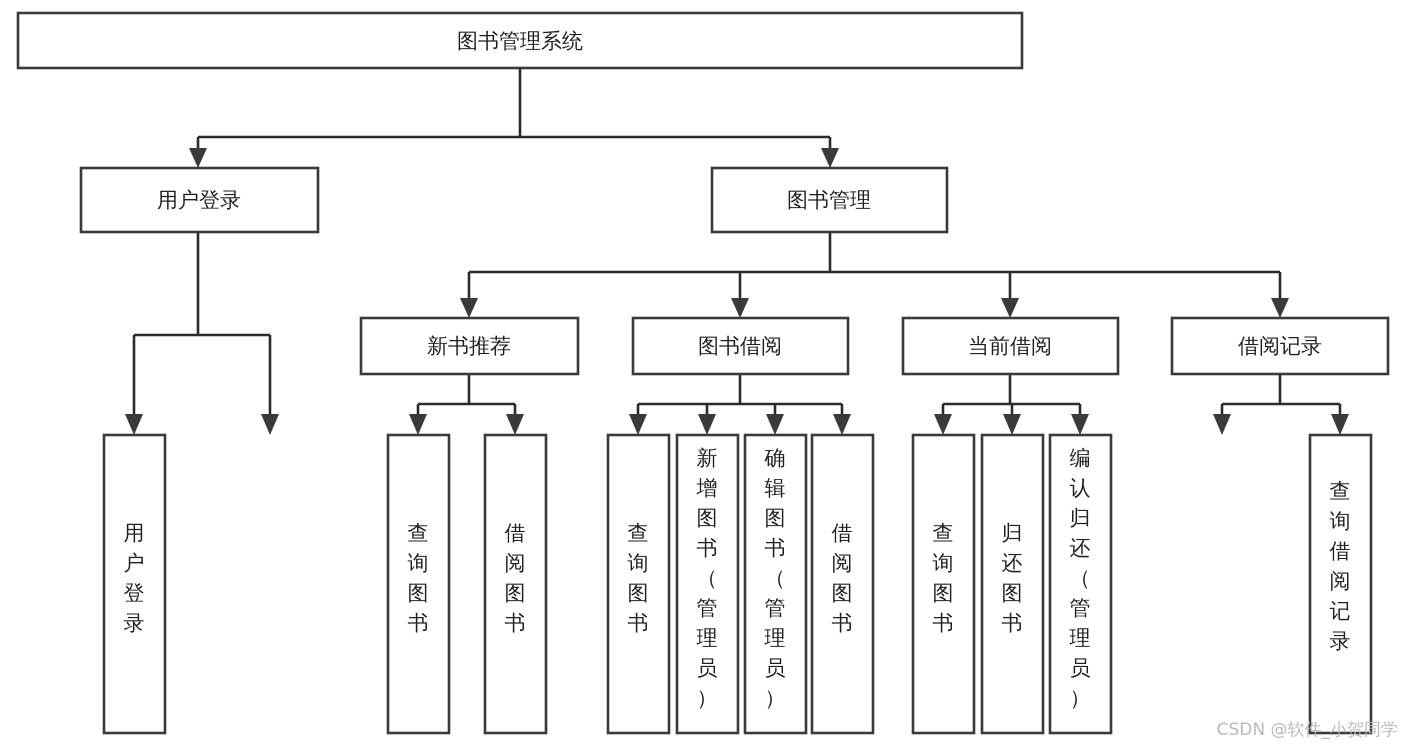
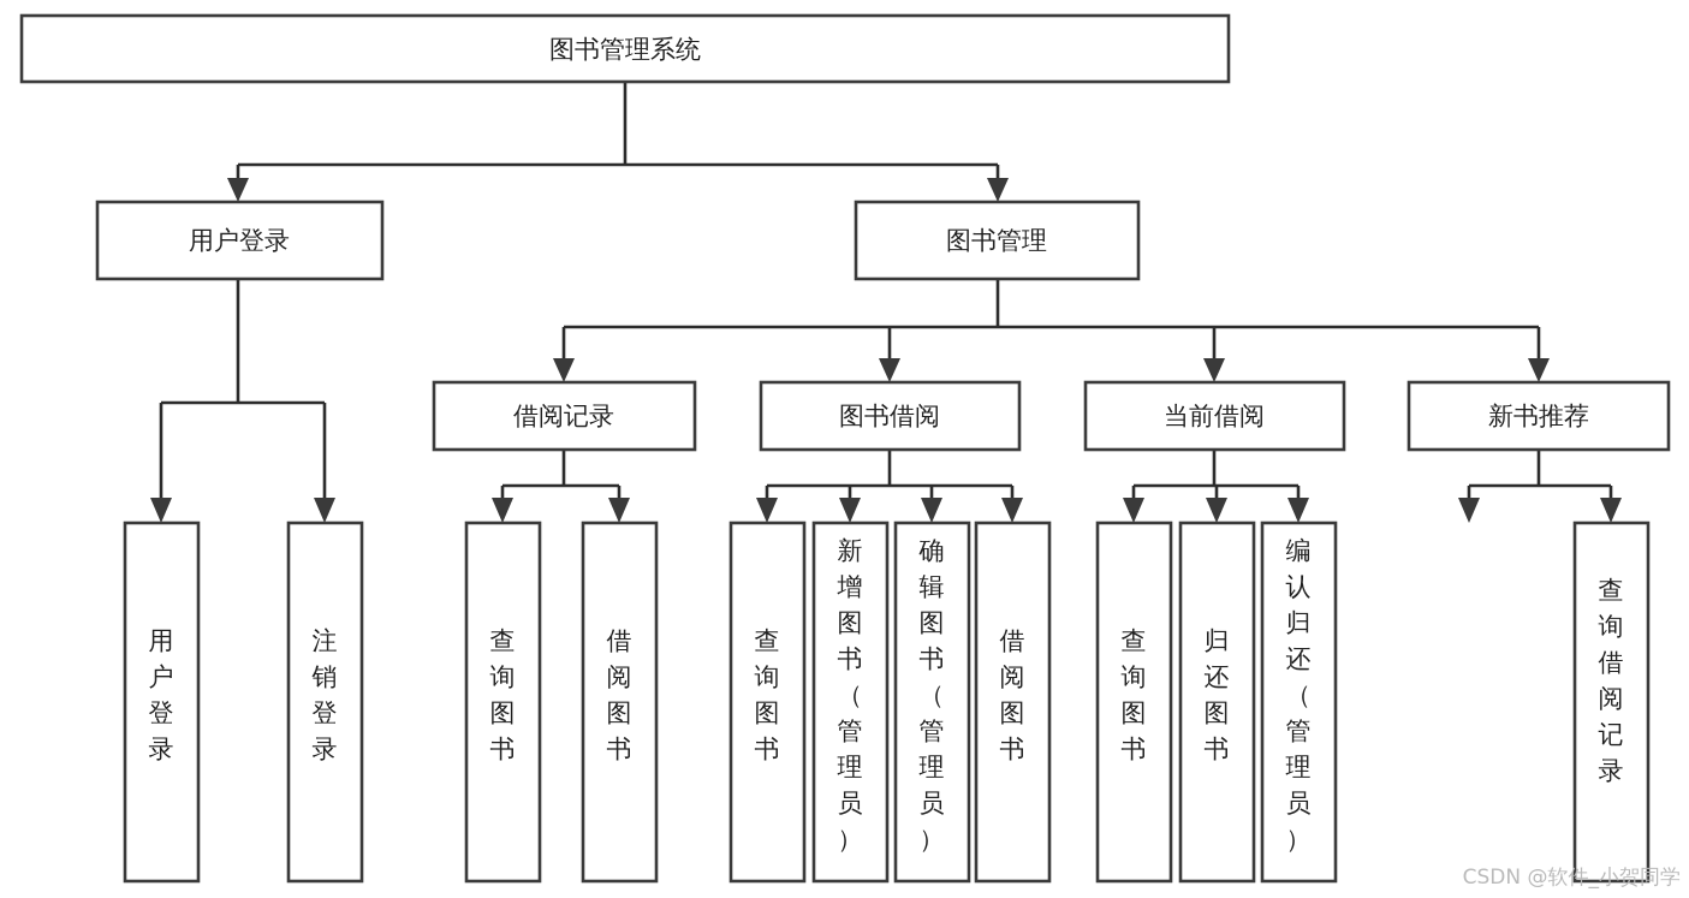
  图书管理系统
  用户登录
  图书管理
- 新书推荐
+ 借阅记录
  图书借阅
  当前借阅
- 借阅记录
+ 新书推荐
  用户登录
+ 注销登录
  查询图书
  借阅图书
  查询图书
  新增图书（管理员）
  确辑图书（管理员）
  借阅图书
  查询图书
  归还图书
  编认归还（管理员）
  查询借阅记录
  CSDN @软件_小贺同学
